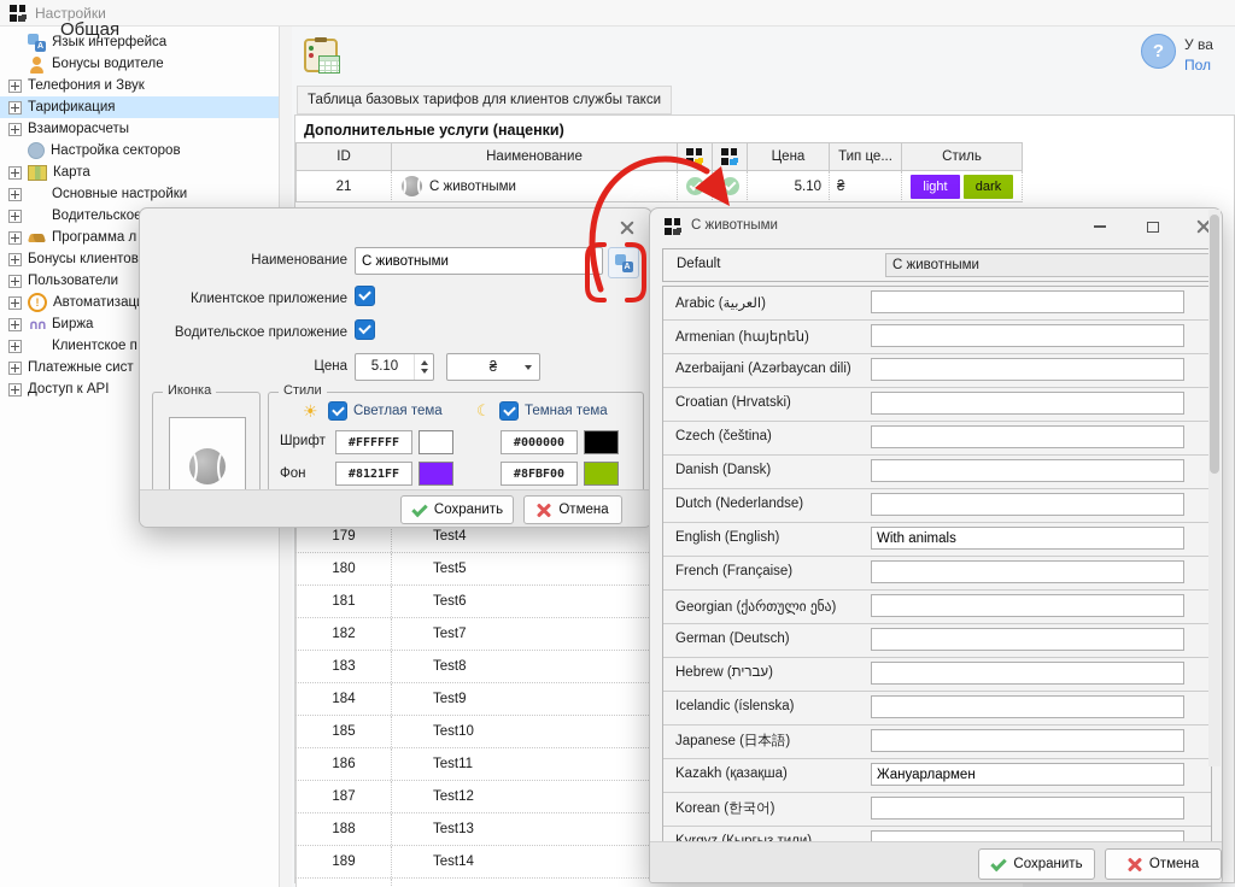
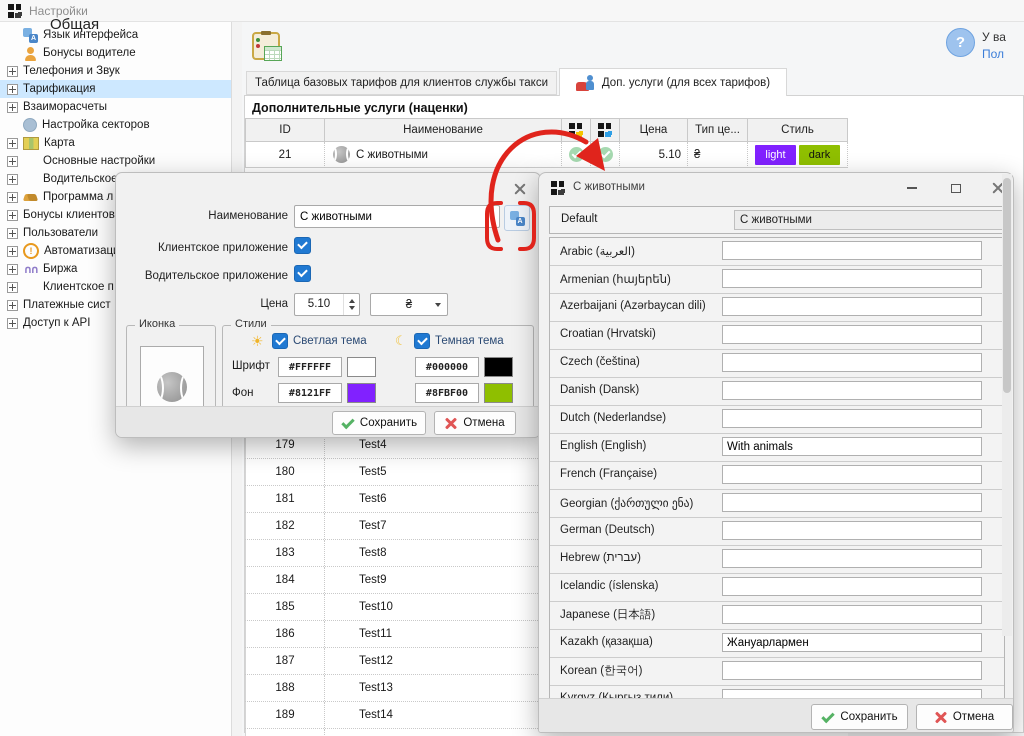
  Настройки
  Язык интерфейса
  Бонусы водителе
  Телефония и Звук
  Тарификация
  Взаиморасчеты
  Настройка секторов
  Карта
  Основные настройки
  Водительско
  Программа л
  Бонусы клиентов
  Пользователи
  Автоматизац
  Биржа
  Клиентское п
  Платежные сист
  Доступ к API
  Общая
  ?
  У ва
  Пол
  Таблица базовых тарифов для клиентов службы такси
+ Доп. услуги (для всех тарифов)
  Дополнительные услуги (наценки)
  ID
  Наименование
  Цена
  Тип це...
  Стиль
  21
  С животными
  5.10
  ₴
  light
  dark
  179
  Test4
  180
  Test5
  181
  Test6
  182
  Test7
  183
  Test8
  184
  Test9
  185
  Test10
  186
  Test11
  187
  Test12
  188
  Test13
  189
  Test14
  Наименование
  С животными
  Клиентское приложение
  Водительское приложение
  Цена
  5.10
  ₴
  Иконка
  Стили
  ☀
  Светлая тема
  ☾
  Темная тема
  Шрифт
  #FFFFFF
  #000000
  Фон
  #8121FF
  #8FBF00
  Сохранить
  Отмена
  С животными
  Default
  С животными
  Arabic (العربية)
  Armenian (հայերեն)
  Azerbaijani (Azərbaycan dili)
  Croatian (Hrvatski)
  Czech (čeština)
  Danish (Dansk)
  Dutch (Nederlandse)
  English (English)
  With animals
  French (Française)
  Georgian (ქართული ენა)
  German (Deutsch)
  Hebrew (עברית)
  Icelandic (íslenska)
  Japanese (日本語)
  Kazakh (қазақша)
  Жануарлармен
  Korean (한국어)
  Сохранить
  Отмена
